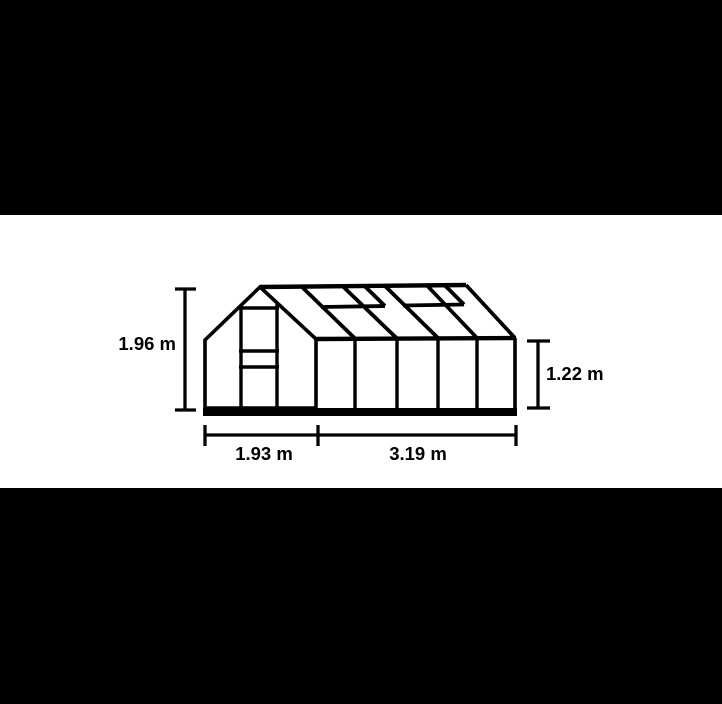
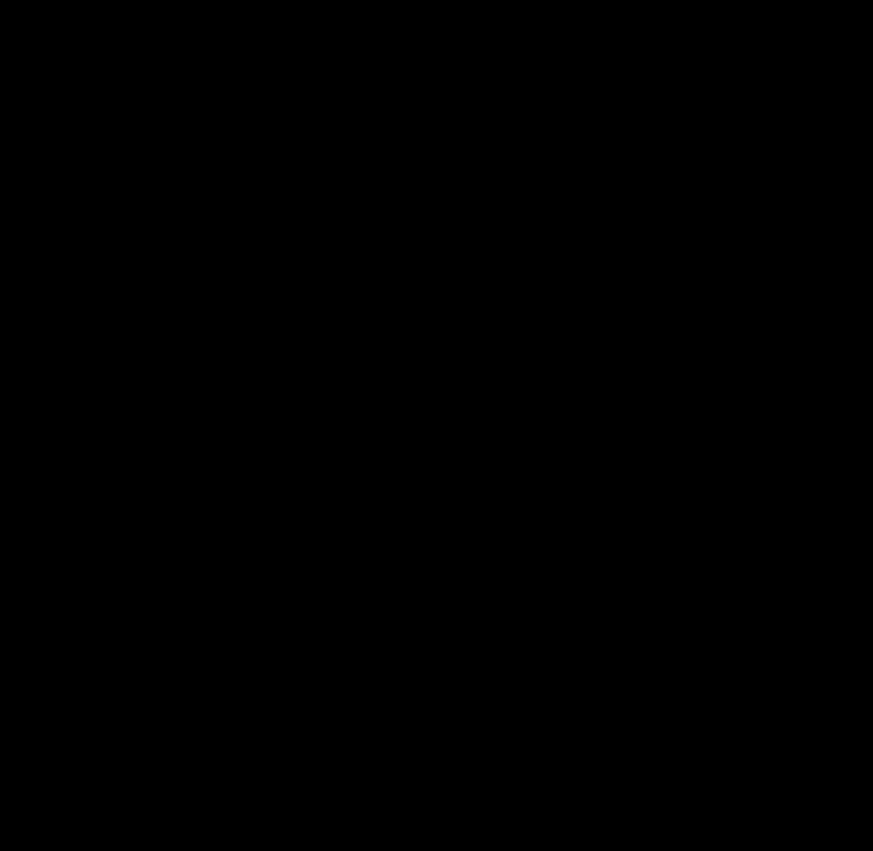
- 1.96 m
- 1.22 m
- 1.93 m
- 3.19 m
